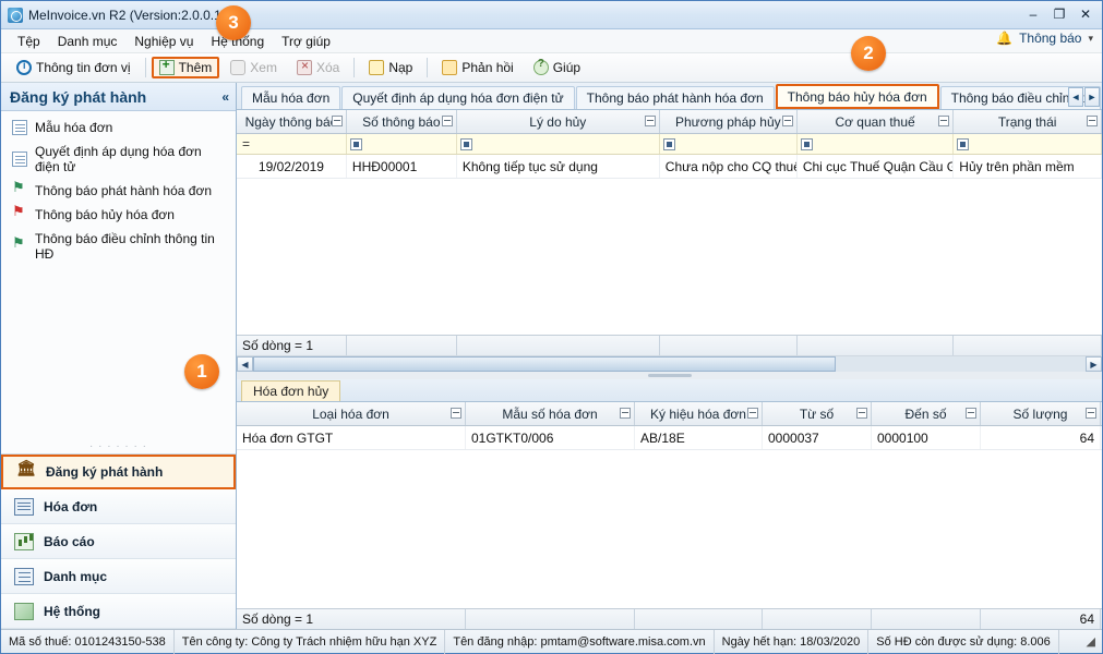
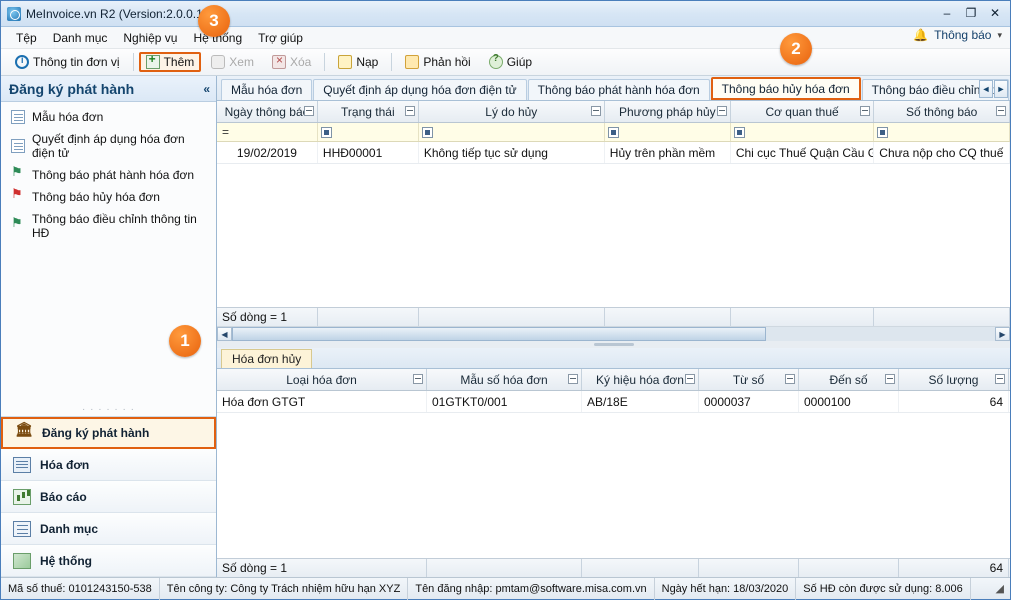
  MeInvoice.vn R2 (Version:2.0.0.
  –
  ❐
  ✕
  Tệp
  Danh mục
  Nghiệp vụ
  Hệ thống
  Trợ giúp
  🔔
  Thông báo
  ▾
  Thông tin đơn vị
  Thêm
  Xem
  Xóa
  Nạp
  Phản hồi
  Giúp
  Đăng ký phát hành
  «
  Mẫu hóa đơn
  Quyết định áp dụng hóa đơn điện tử
  Thông báo phát hành hóa đơn
  Thông báo hủy hóa đơn
  Thông báo điều chỉnh thông tin HĐ
  · · · · · · ·
  Đăng ký phát hành
  Hóa đơn
  Báo cáo
  Danh mục
  Hệ thống
  Mẫu hóa đơn
  Quyết định áp dụng hóa đơn điện tử
  Thông báo phát hành hóa đơn
  Thông báo hủy hóa đơn
  ◄
  ►
  Ngày thông bá
- Số thông báo
+ Trạng thái
  Lý do hủy
  Phương pháp hủy
  Cơ quan thuế
- Trạng thái
+ Số thông báo
  =
  19/02/2019
  HHĐ00001
  Không tiếp tục sử dụng
- Chưa nộp cho CQ thuế
+ Hủy trên phần mềm
  Chi cục Thuế Quận Cầu G
- Hủy trên phần mềm
+ Chưa nộp cho CQ thuế
  Số dòng = 1
  ◀
  ▶
  Hóa đơn hủy
  Loại hóa đơn
  Mẫu số hóa đơn
  Ký hiệu hóa đơn
  Từ số
  Đến số
  Số lượng
  Hóa đơn GTGT
- 01GTKT0/006
+ 01GTKT0/001
  AB/18E
  0000037
  0000100
  64
  Số dòng = 1
  64
  Mã số thuế: 0101243150-538
  Tên công ty: Công ty Trách nhiệm hữu hạn XYZ
  Tên đăng nhập: pmtam@software.misa.com.vn
  Ngày hết hạn: 18/03/2020
  Số HĐ còn được sử dụng: 8.006
  ◢
  1
  2
  3
